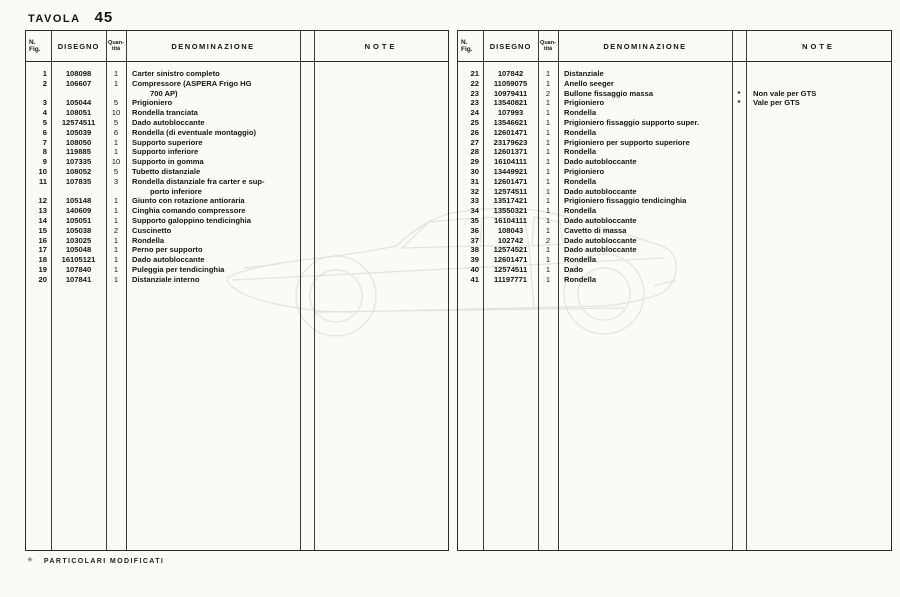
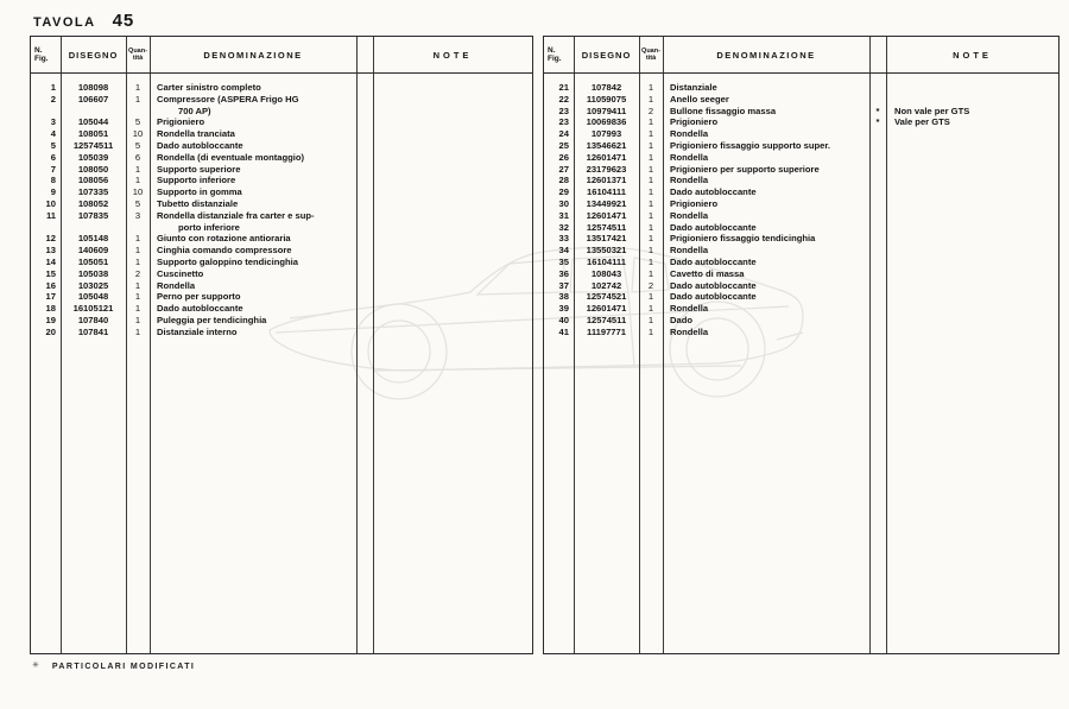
  TAVOLA
  45
  DISEGNO
  DENOMINAZIONE
  NOTE
  1
  108098
  1
  Carter sinistro completo
  2
  106607
  1
  Compressore (ASPERA Frigo HG
  700 AP)
  3
  105044
  5
  Prigioniero
  4
  108051
  10
  Rondella tranciata
  5
  12574511
  5
  Dado autobloccante
  6
  105039
  6
  Rondella (di eventuale montaggio)
  7
  108050
  1
  Supporto superiore
  8
- 119885
+ 108056
  1
  Supporto inferiore
  9
  107335
  10
  Supporto in gomma
  10
  108052
  5
  Tubetto distanziale
  11
  107835
  3
  Rondella distanziale fra carter e sup-
  porto inferiore
  12
  105148
  1
  Giunto con rotazione antioraria
  13
  140609
  1
  Cinghia comando compressore
  14
  105051
  1
  Supporto galoppino tendicinghia
  15
  105038
  2
  Cuscinetto
  16
  103025
  1
  Rondella
  17
  105048
  1
  Perno per supporto
  18
  16105121
  1
  Dado autobloccante
  19
  107840
  1
  Puleggia per tendicinghia
  20
  107841
  1
  Distanziale interno
  DISEGNO
  DENOMINAZIONE
  NOTE
  21
  107842
  1
  Distanziale
  22
  11059075
  1
  Anello seeger
  23
  10979411
  2
  Bullone fissaggio massa
  *
  Non vale per GTS
  23
- 13540821
+ 10069836
  1
  Prigioniero
  *
  Vale per GTS
  24
  107993
  1
  Rondella
  25
  13546621
  1
  Prigioniero fissaggio supporto super.
  26
  12601471
  1
  Rondella
  27
  23179623
  1
  Prigioniero per supporto superiore
  28
  12601371
  1
  Rondella
  29
  16104111
  1
  Dado autobloccante
  30
  13449921
  1
  Prigioniero
  31
  12601471
  1
  Rondella
  32
  12574511
  1
  Dado autobloccante
  33
  13517421
  1
  Prigioniero fissaggio tendicinghia
  34
  13550321
  1
  Rondella
  35
  16104111
  1
  Dado autobloccante
  36
  108043
  1
  Cavetto di massa
  37
  102742
  2
  Dado autobloccante
  38
  12574521
  1
  Dado autobloccante
  39
  12601471
  1
  Rondella
  40
  12574511
  1
  Dado
  41
  11197771
  1
  Rondella
